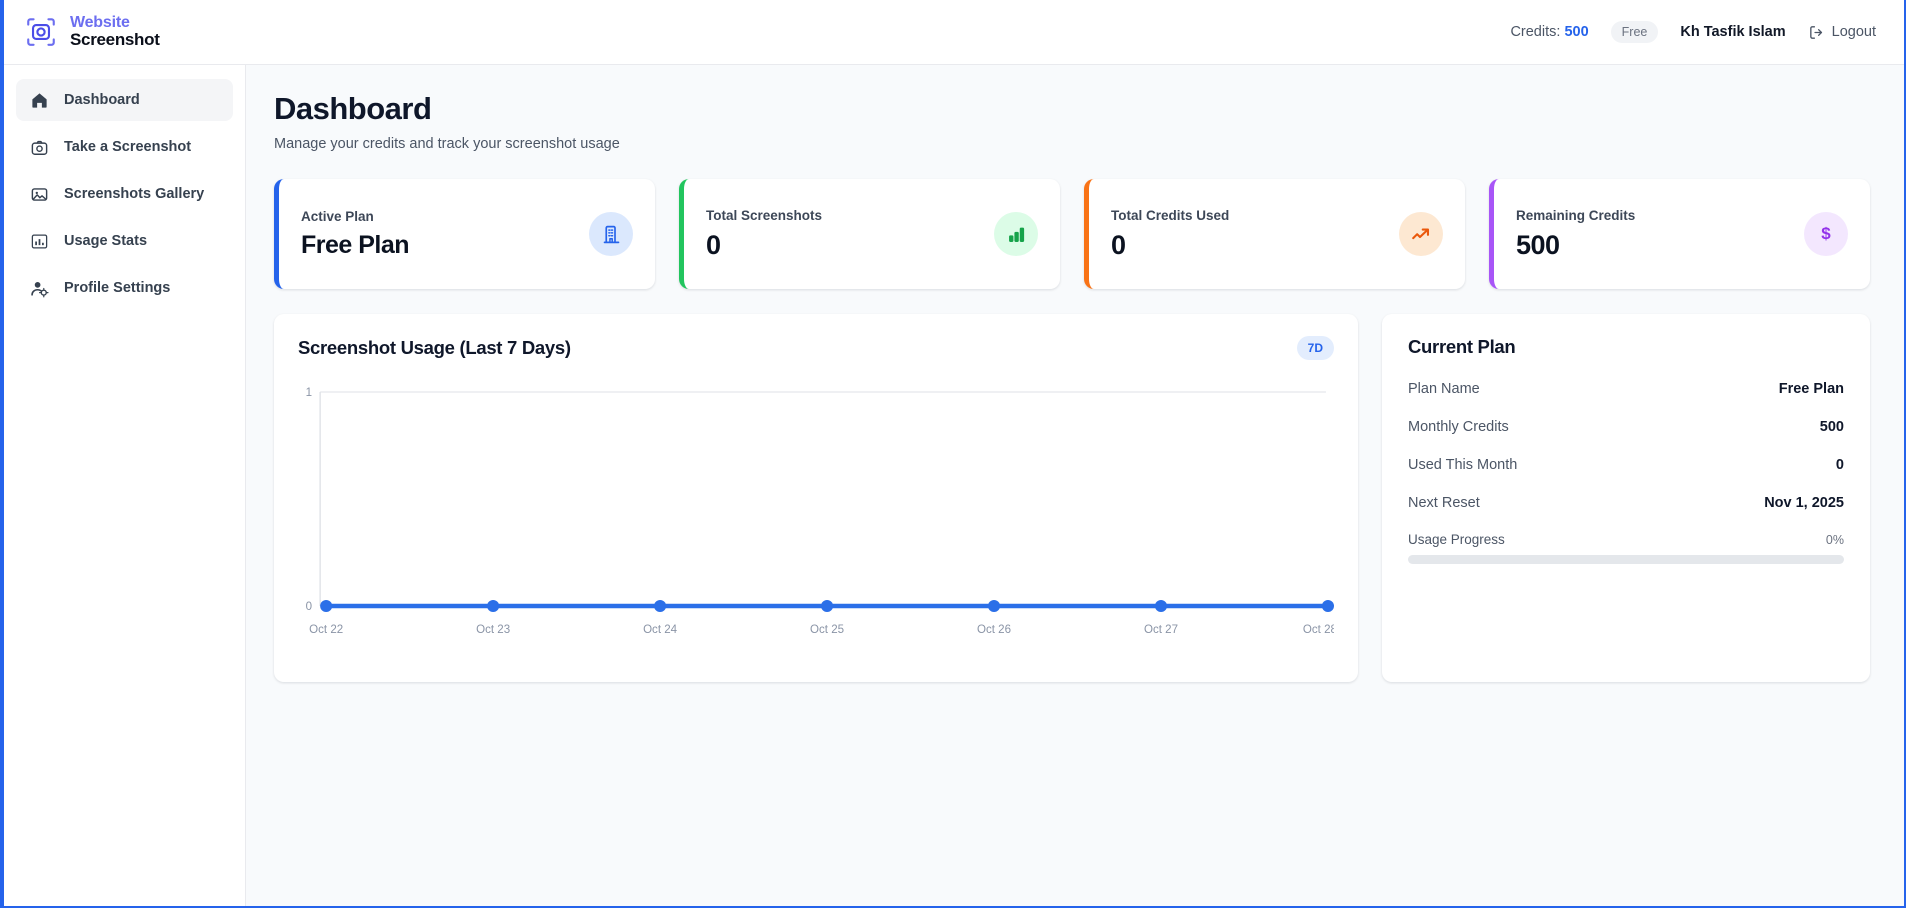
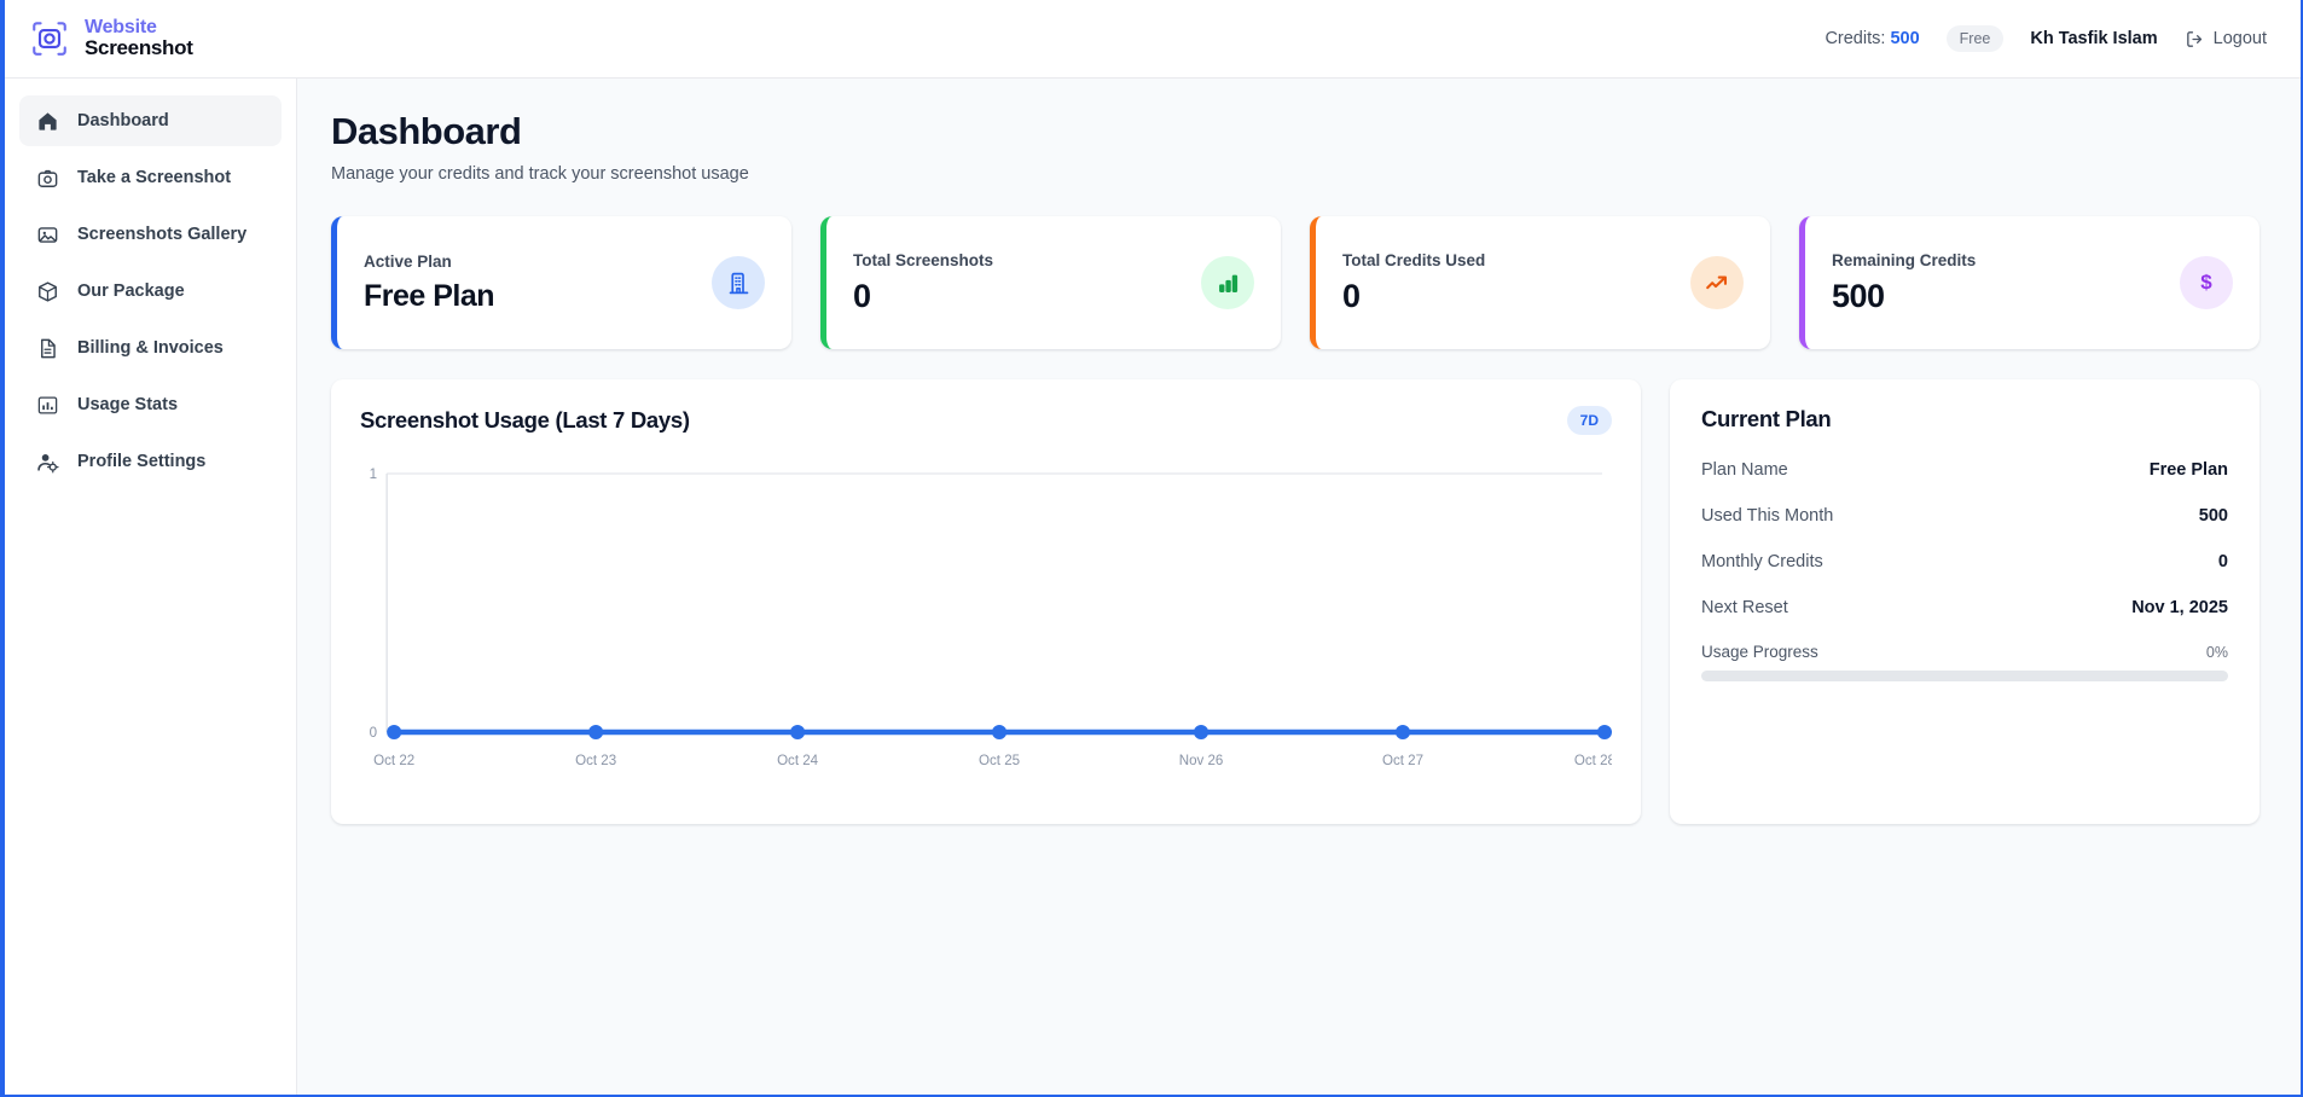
  Website
  Screenshot
  Credits: 500
  Free
  Kh Tasfik Islam
  Logout
  Dashboard
  Take a Screenshot
  Screenshots Gallery
+ Our Package
+ Billing & Invoices
  Usage Stats
  Profile Settings
  Dashboard
  Manage your credits and track your screenshot usage
  Active Plan
  Free Plan
  Total Screenshots
  0
  Total Credits Used
  0
  Remaining Credits
  500
  $
  Screenshot Usage (Last 7 Days)
  7D
  1
  0
  Oct 22
  Oct 23
  Oct 24
  Oct 25
- Oct 26
+ Nov 26
  Oct 27
  Oct 28
  Current Plan
  Plan Name
  Free Plan
- Monthly Credits
+ Used This Month
  500
- Used This Month
+ Monthly Credits
  0
  Next Reset
  Nov 1, 2025
  Usage Progress
  0%
